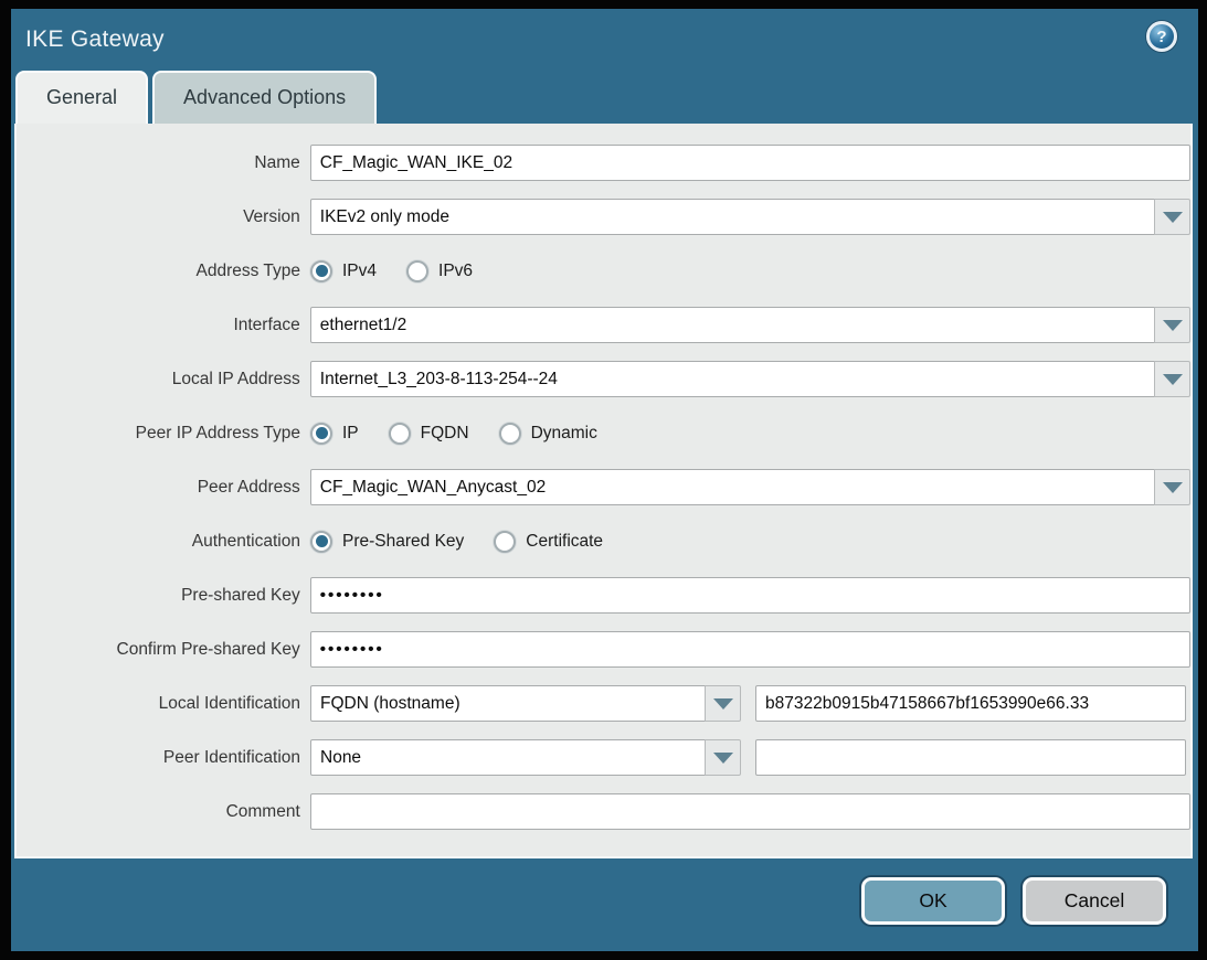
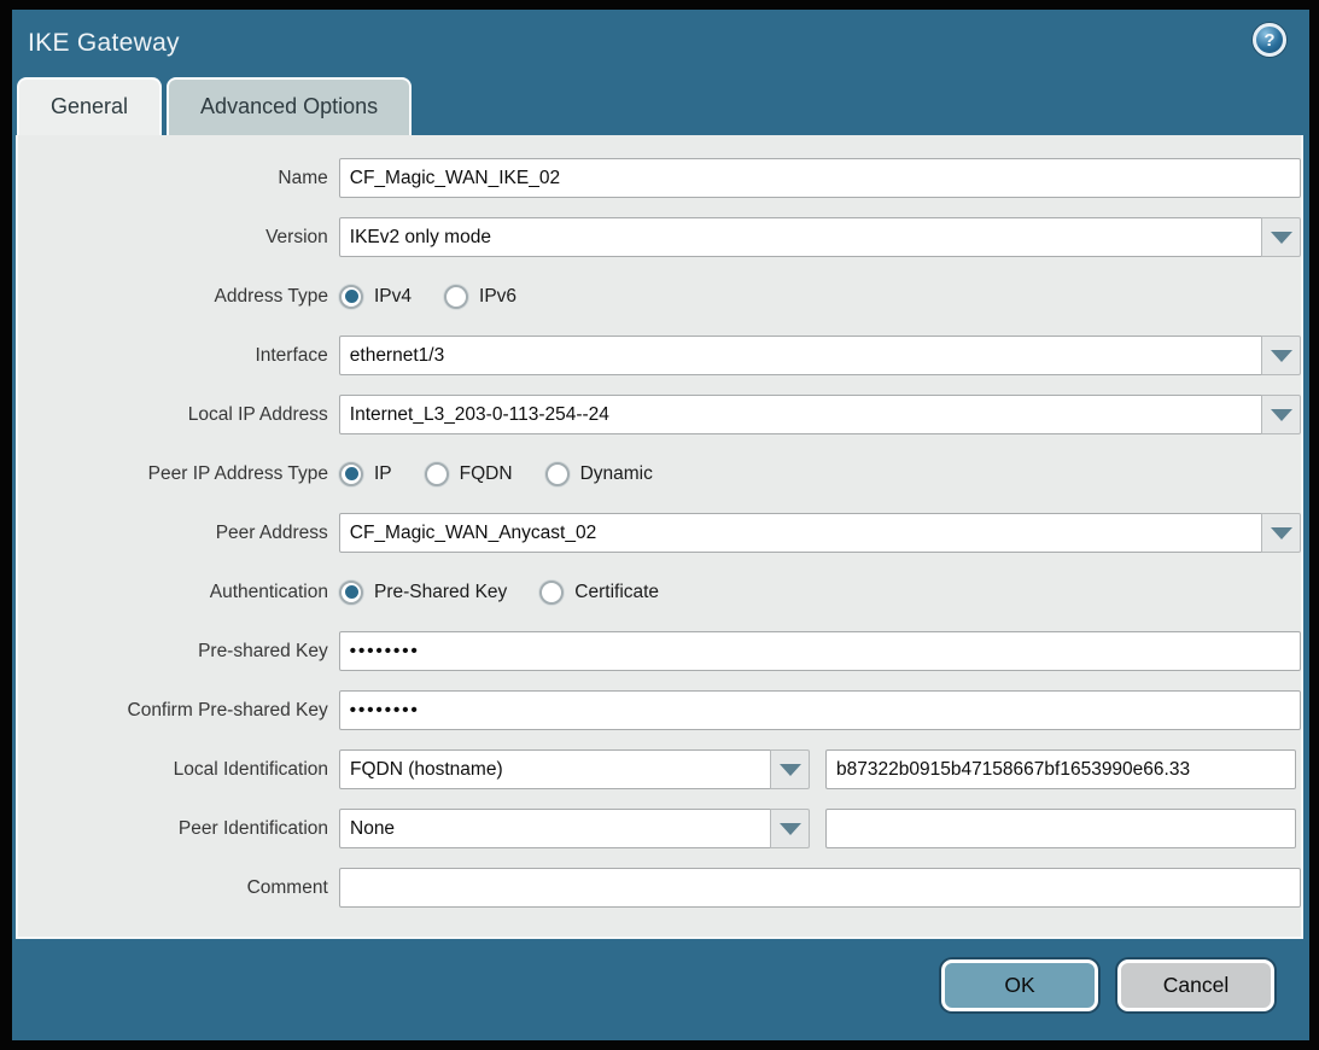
  IKE Gateway
  ?
  General
  Advanced Options
  Name
  CF_Magic_WAN_IKE_02
  Version
  IKEv2 only mode
  Address Type
  IPv4
  IPv6
  Interface
- ethernet1/2
+ ethernet1/3
  Local IP Address
- Internet_L3_203-8-113-254--24
+ Internet_L3_203-0-113-254--24
  Peer IP Address Type
  IP
  FQDN
  Dynamic
  Peer Address
  CF_Magic_WAN_Anycast_02
  Authentication
  Pre-Shared Key
  Certificate
  Pre-shared Key
  ••••••••
  Confirm Pre-shared Key
  ••••••••
  Local Identification
  FQDN (hostname)
  b87322b0915b47158667bf1653990e66.33
  Peer Identification
  None
  Comment
  OK
  Cancel
